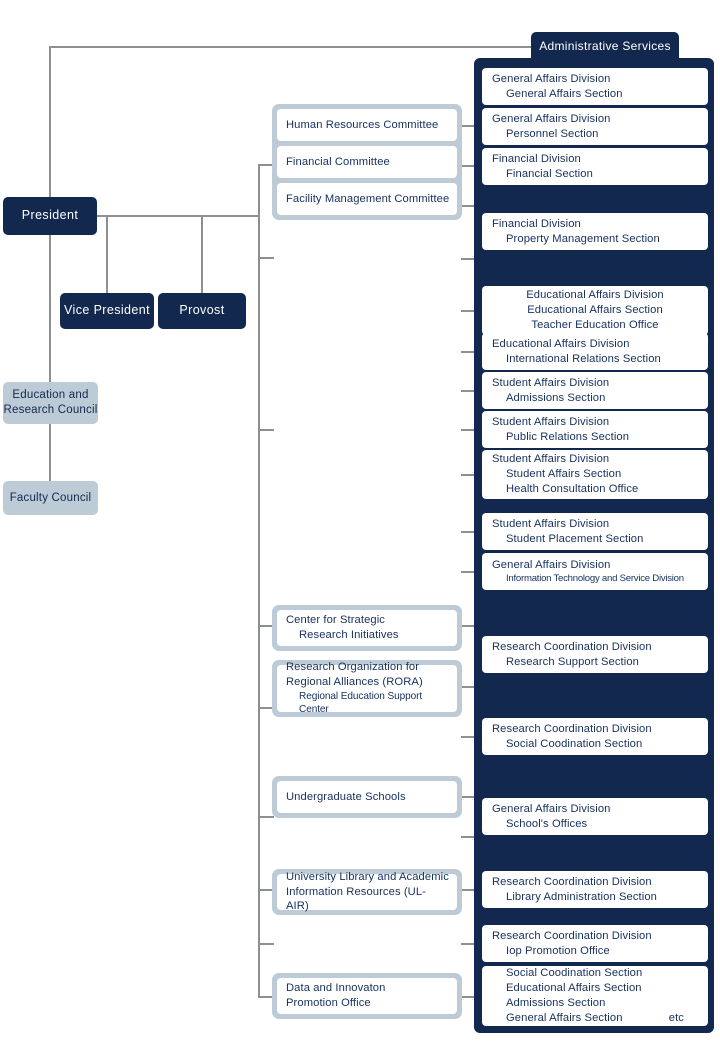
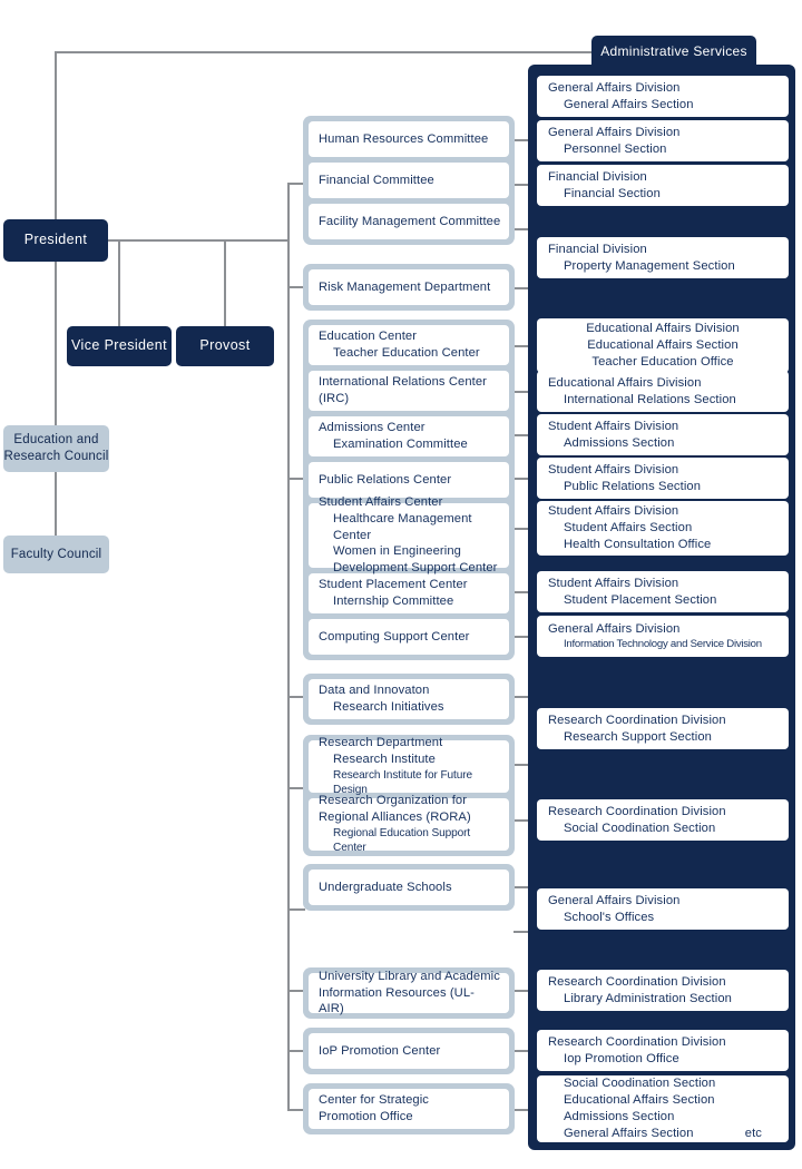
  President
  Vice President
  Provost
  Education and
  Research Council
  Faculty Council
  Administrative Services
  General Affairs Division
  General Affairs Section
  General Affairs Division
  Personnel Section
  Financial Division
  Financial Section
  Financial Division
  Property Management Section
  Educational Affairs Division
  Educational Affairs Section
  Teacher Education Office
  Educational Affairs Division
  International Relations Section
  Student Affairs Division
  Admissions Section
  Student Affairs Division
  Public Relations Section
  Student Affairs Division
  Student Affairs Section
  Health Consultation Office
  Student Affairs Division
  Student Placement Section
  General Affairs Division
  Information Technology and Service Division
  Research Coordination Division
  Research Support Section
  Research Coordination Division
  Social Coodination Section
  General Affairs Division
  School's Offices
  Research Coordination Division
  Library Administration Section
  Research Coordination Division
  Iop Promotion Office
  Social Coodination Section
  Educational Affairs Section
  Admissions Section
  General Affairs Section
  etc
  Human Resources Committee
  Financial Committee
  Facility Management Committee
+ Risk Management Department
+ Education Center
+ Teacher Education Center
+ International Relations Center
+ (IRC)
+ Admissions Center
+ Examination Committee
+ Public Relations Center
+ Student Affairs Center
+ Healthcare Management Center
+ Women in Engineering
+ Development Support Center
+ Student Placement Center
+ Internship Committee
+ Computing Support Center
- Center for Strategic
+ Data and Innovaton
  Research Initiatives
+ Research Department
+ Research Institute
+ Research Institute for Future Design
  Research Organization for
  Regional Alliances (RORA)
  Regional Education Support Center
  Undergraduate Schools
  University Library and Academic
  Information Resources (UL-AIR)
+ IoP Promotion Center
- Data and Innovaton
+ Center for Strategic
  Promotion Office
